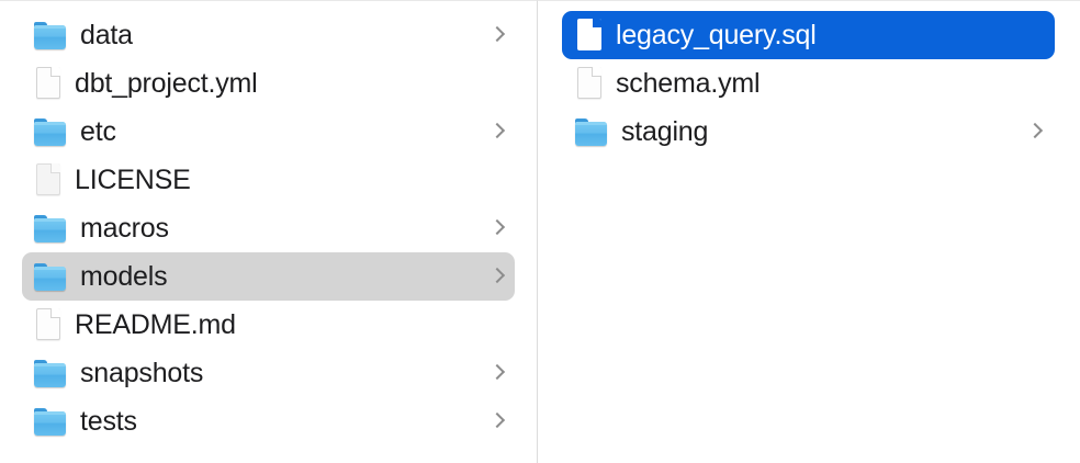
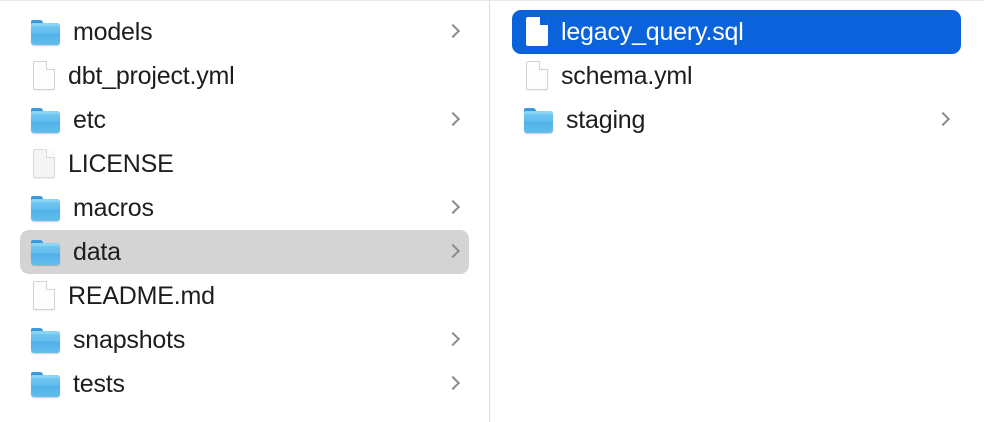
- data
+ models
  dbt_project.yml
  etc
  LICENSE
  macros
- models
+ data
  README.md
  snapshots
  tests
  legacy_query.sql
  schema.yml
  staging
